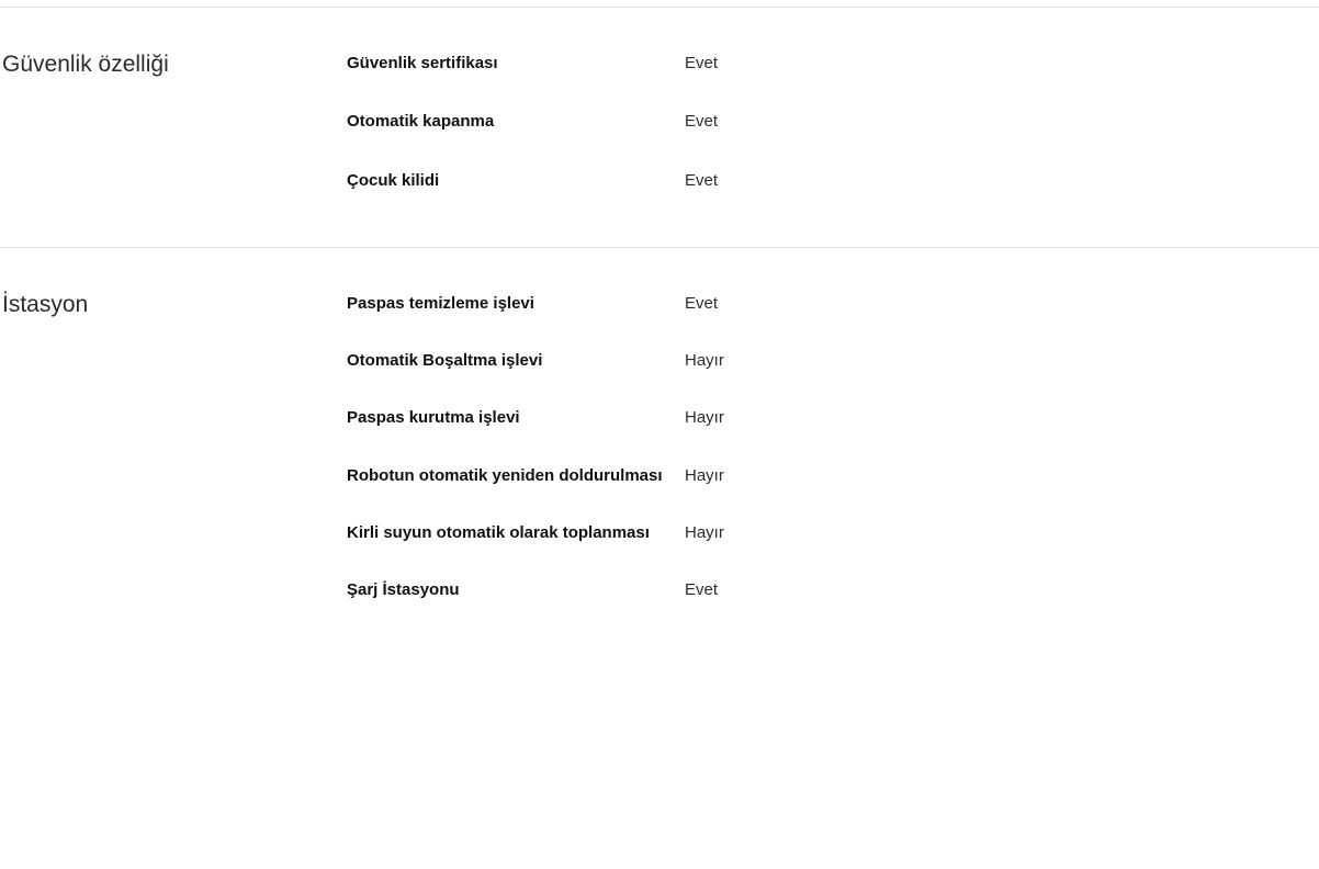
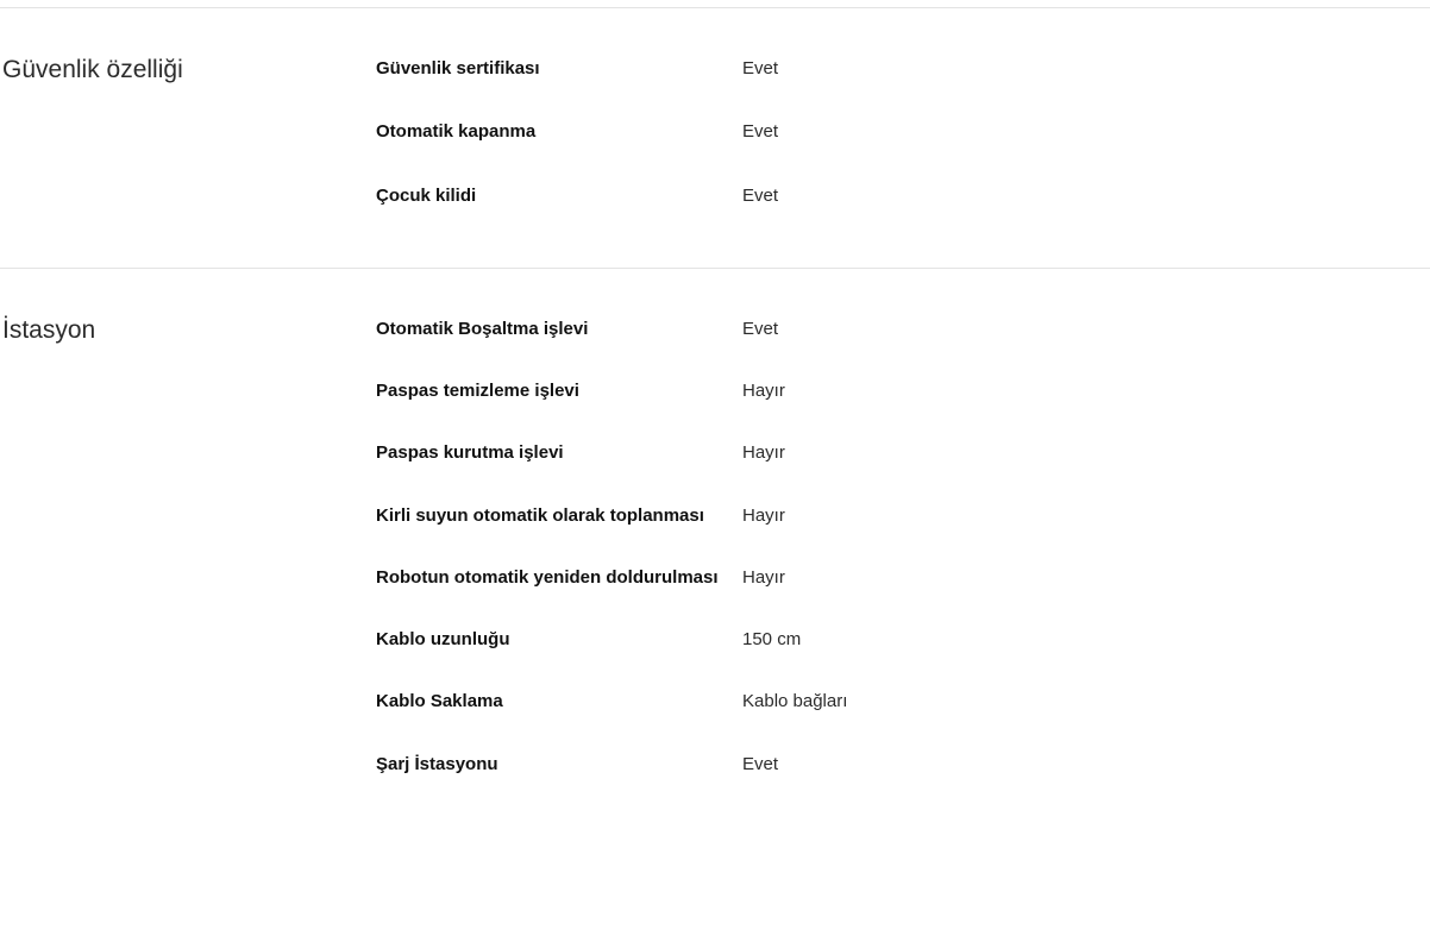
  Güvenlik özelliği
  Güvenlik sertifikası
  Evet
  Otomatik kapanma
  Evet
  Çocuk kilidi
  Evet
  İstasyon
- Paspas temizleme işlevi
+ Otomatik Boşaltma işlevi
  Evet
- Otomatik Boşaltma işlevi
+ Paspas temizleme işlevi
  Hayır
  Paspas kurutma işlevi
  Hayır
- Robotun otomatik yeniden doldurulması
+ Kirli suyun otomatik olarak toplanması
  Hayır
- Kirli suyun otomatik olarak toplanması
+ Robotun otomatik yeniden doldurulması
  Hayır
+ Kablo uzunluğu
+ 150 cm
+ Kablo Saklama
+ Kablo bağları
  Şarj İstasyonu
  Evet
